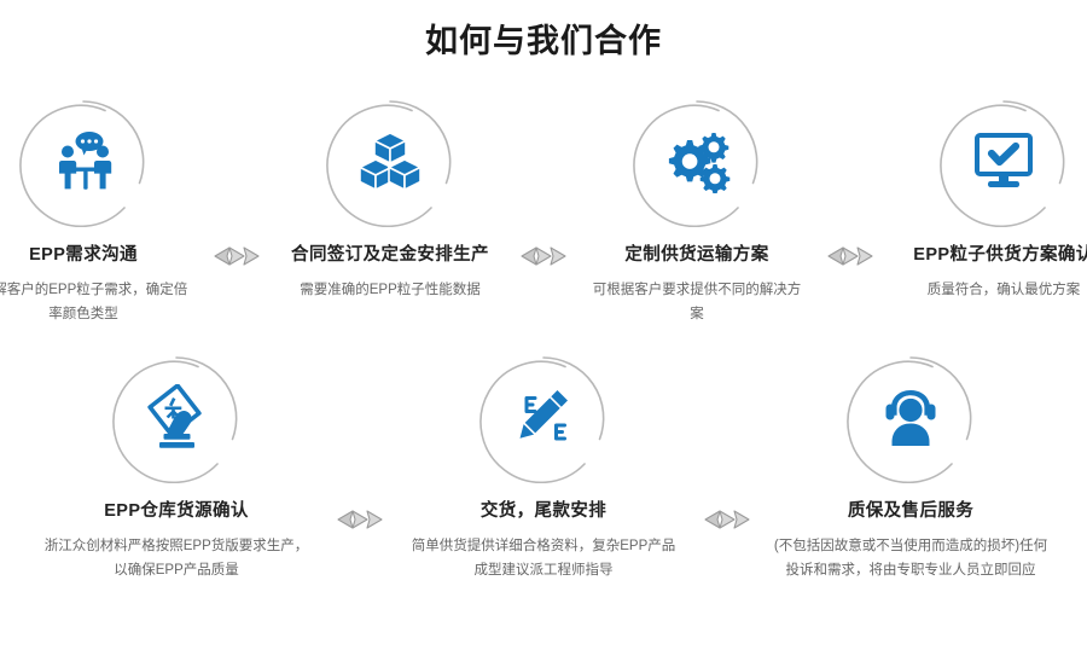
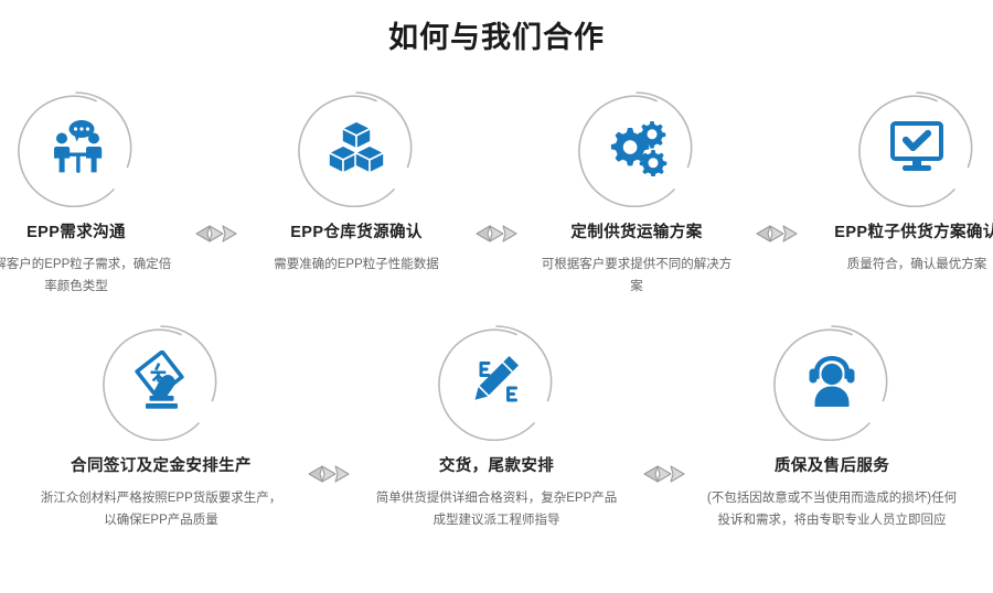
  如何与我们合作
  EPP需求沟通
  客户的EPP粒子需求，确定倍率颜色类型
- 合同签订及定金安排生产
+ EPP仓库货源确认
  需要准确的EPP粒子性能数据
  定制供货运输方案
  可根据客户要求提供不同的解决方案
  EPP粒子供货方案确认
  质量符合，确认最优方案
- EPP仓库货源确认
+ 合同签订及定金安排生产
  浙江众创材料严格按照EPP货版要求生产，以确保EPP产品质量
  交货，尾款安排
  简单供货提供详细合格资料，复杂EPP产品成型建议派工程师指导
  质保及售后服务
  (不包括因故意或不当使用而造成的损坏)任何投诉和需求，将由专职专业人员立即回应
